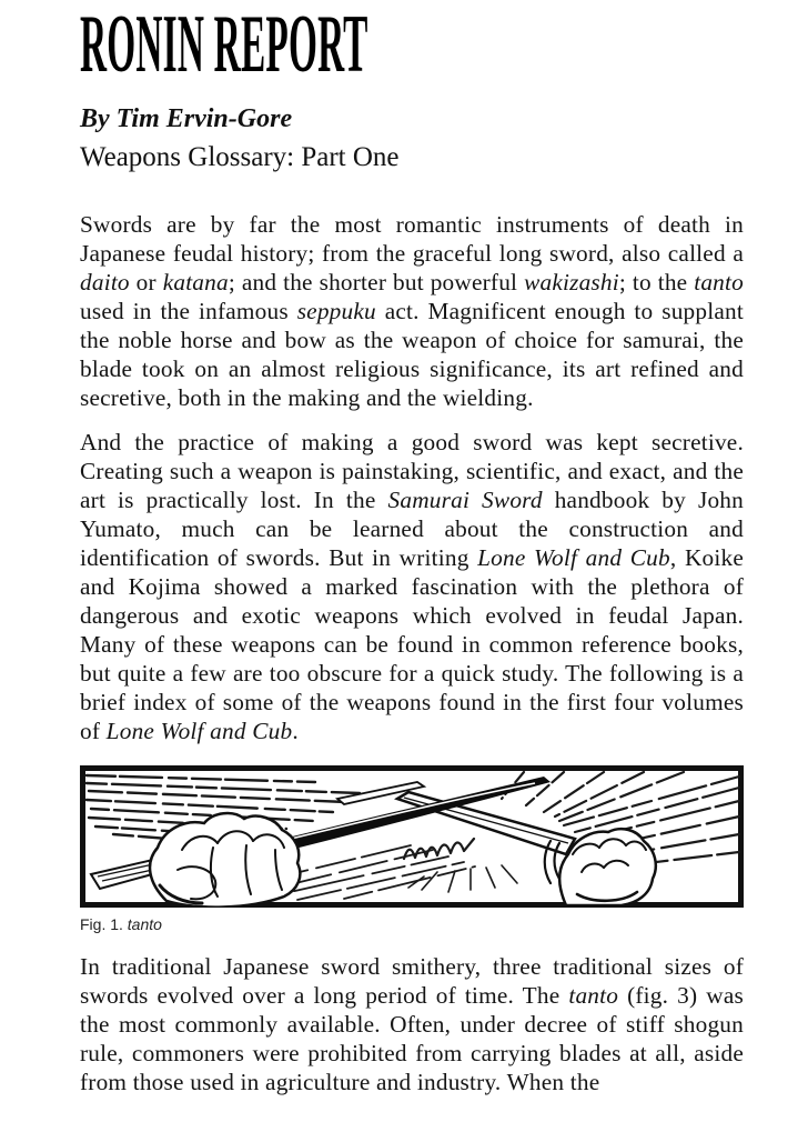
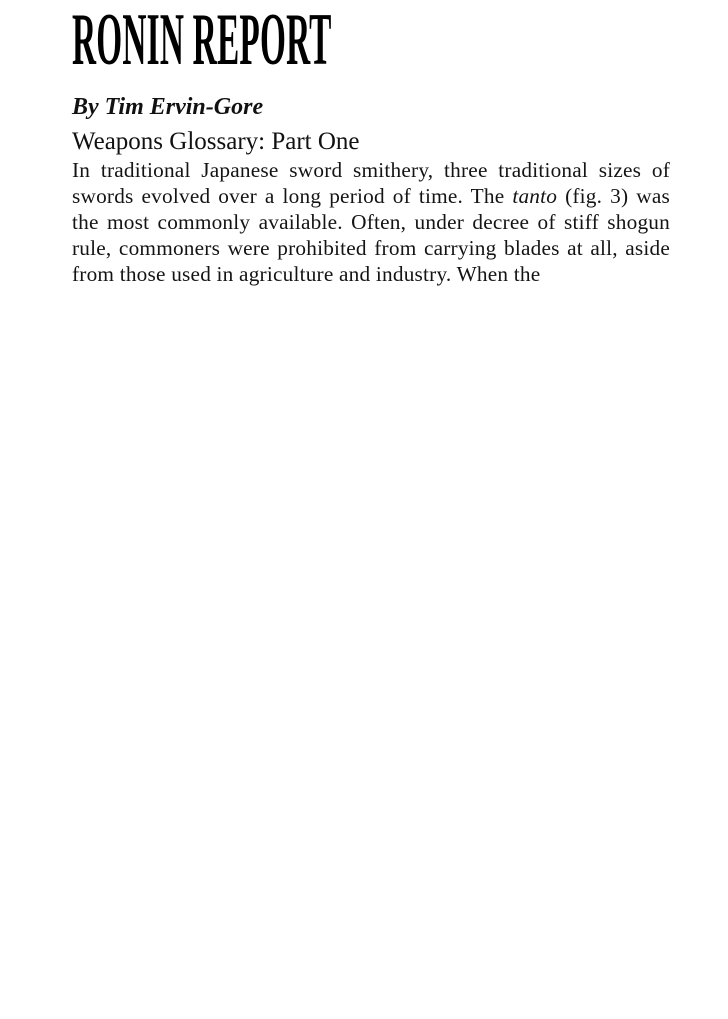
  RONIN REPORT
  By Tim Ervin-Gore
  Weapons Glossary: Part One
- Swords are by far the most romantic instruments of death in Japanese feudal history; from the graceful long sword, also called a daito or katana; and the shorter but powerful wakizashi; to the tanto used in the infamous seppuku act. Magnificent enough to supplant the noble horse and bow as the weapon of choice for samurai, the blade took on an almost religious significance, its art refined and secretive, both in the making and the wielding.
- And the practice of making a good sword was kept secretive. Creating such a weapon is painstaking, scientific, and exact, and the art is practically lost. In the Samurai Sword handbook by John Yumato, much can be learned about the construction and identification of swords. But in writing Lone Wolf and Cub, Koike and Kojima showed a marked fascination with the plethora of dangerous and exotic weapons which evolved in feudal Japan. Many of these weapons can be found in common reference books, but quite a few are too obscure for a quick study. The following is a brief index of some of the weapons found in the first four volumes of Lone Wolf and Cub.
- Fig. 1. tanto
  In traditional Japanese sword smithery, three traditional sizes of swords evolved over a long period of time. The tanto (fig. 3) was the most commonly available. Often, under decree of stiff shogun rule, commoners were prohibited from carrying blades at all, aside from those used in agriculture and industry. When the
